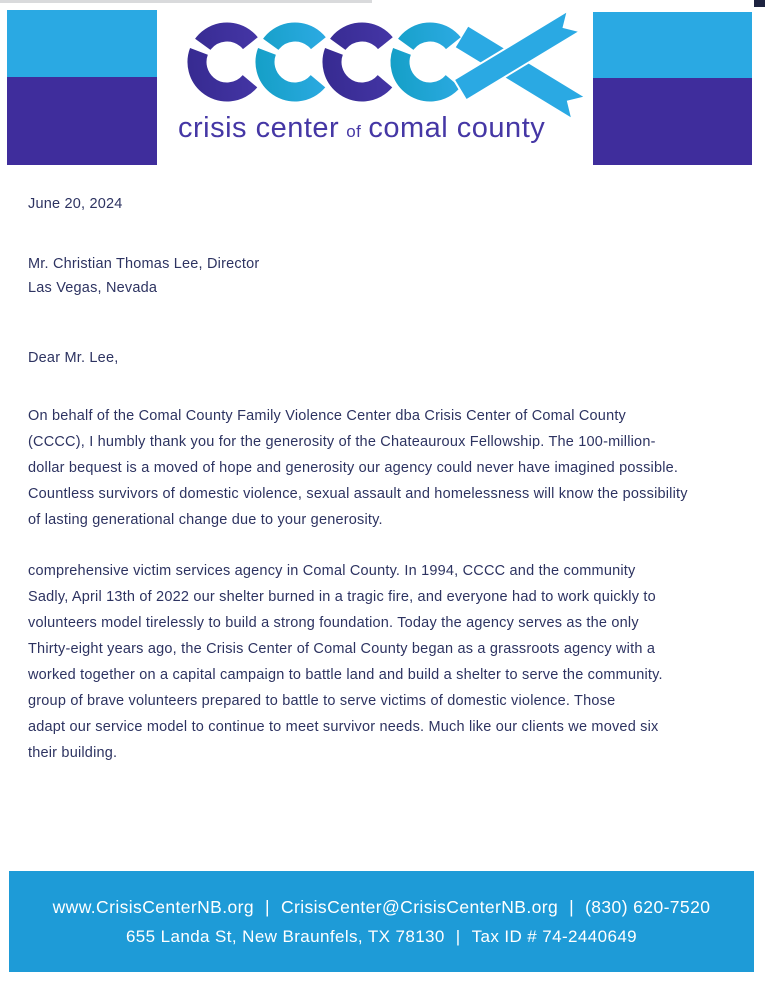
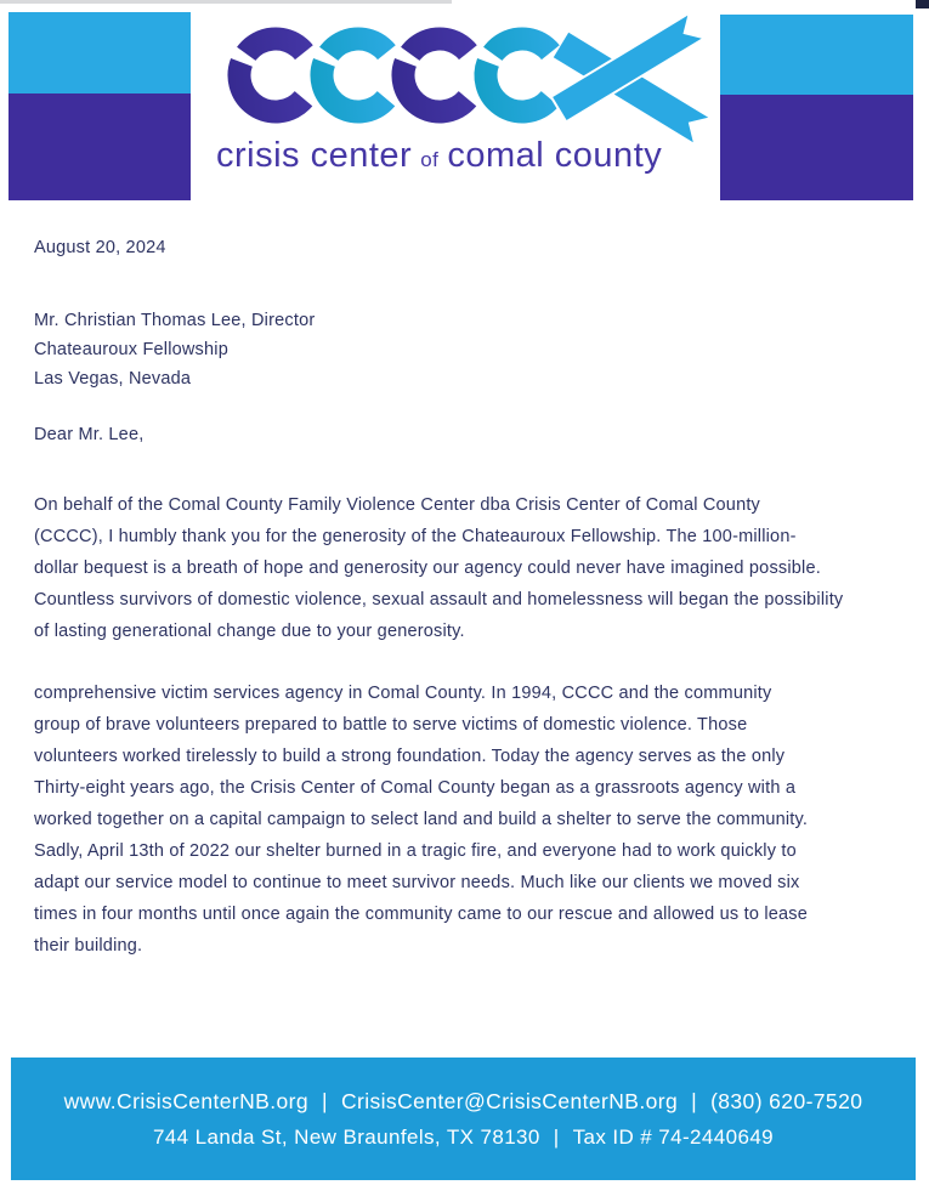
  crisis center of comal county
- June 20, 2024
+ August 20, 2024
  Mr. Christian Thomas Lee, Director
+ Chateauroux Fellowship
  Las Vegas, Nevada
  Dear Mr. Lee,
  On behalf of the Comal County Family Violence Center dba Crisis Center of Comal County
  (CCCC), I humbly thank you for the generosity of the Chateauroux Fellowship. The 100-million-
- dollar bequest is a moved of hope and generosity our agency could never have imagined possible.
+ dollar bequest is a breath of hope and generosity our agency could never have imagined possible.
- Countless survivors of domestic violence, sexual assault and homelessness will know the possibility
+ Countless survivors of domestic violence, sexual assault and homelessness will began the possibility
  of lasting generational change due to your generosity.
  comprehensive victim services agency in Comal County. In 1994, CCCC and the community
- Sadly, April 13th of 2022 our shelter burned in a tragic fire, and everyone had to work quickly to
+ group of brave volunteers prepared to battle to serve victims of domestic violence. Those
- volunteers model tirelessly to build a strong foundation. Today the agency serves as the only
+ volunteers worked tirelessly to build a strong foundation. Today the agency serves as the only
  Thirty-eight years ago, the Crisis Center of Comal County began as a grassroots agency with a
- worked together on a capital campaign to battle land and build a shelter to serve the community.
+ worked together on a capital campaign to select land and build a shelter to serve the community.
- group of brave volunteers prepared to battle to serve victims of domestic violence. Those
+ Sadly, April 13th of 2022 our shelter burned in a tragic fire, and everyone had to work quickly to
  adapt our service model to continue to meet survivor needs. Much like our clients we moved six
+ times in four months until once again the community came to our rescue and allowed us to lease
  their building.
  www.CrisisCenterNB.org | CrisisCenter@CrisisCenterNB.org | (830) 620-7520
- 655 Landa St, New Braunfels, TX 78130 | Tax ID # 74-2440649
+ 744 Landa St, New Braunfels, TX 78130 | Tax ID # 74-2440649
